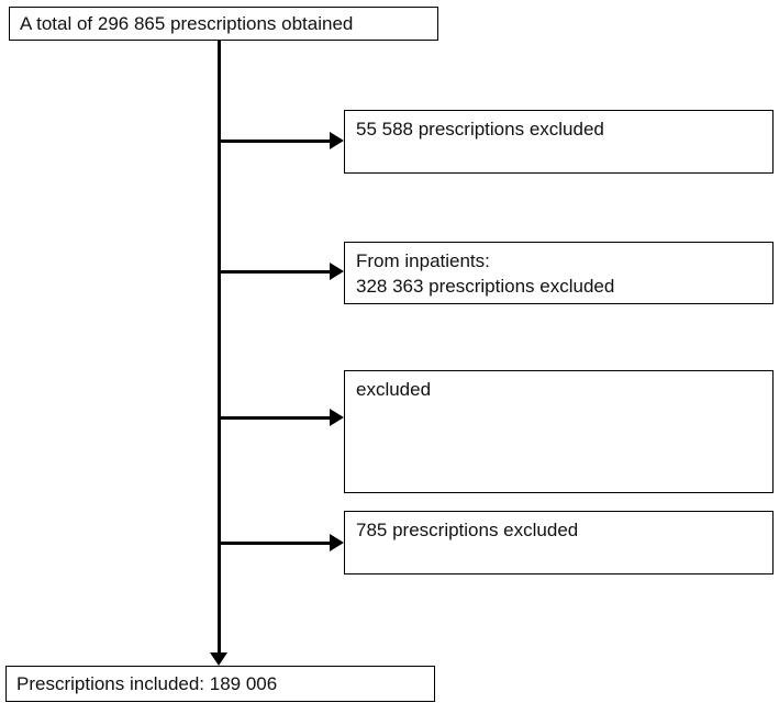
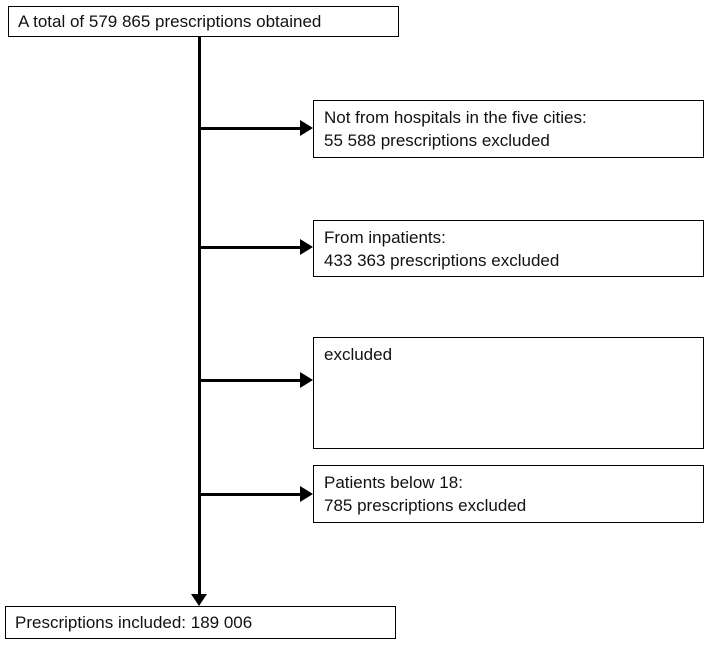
- A total of 296 865 prescriptions obtained
+ A total of 579 865 prescriptions obtained
+ Not from hospitals in the five cities:
  55 588 prescriptions excluded
  From inpatients:
- 328 363 prescriptions excluded
+ 433 363 prescriptions excluded
  excluded
+ Patients below 18:
  785 prescriptions excluded
  Prescriptions included: 189 006
